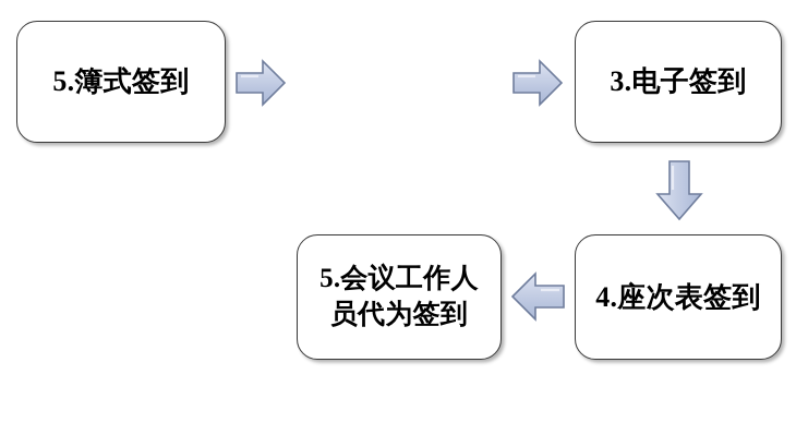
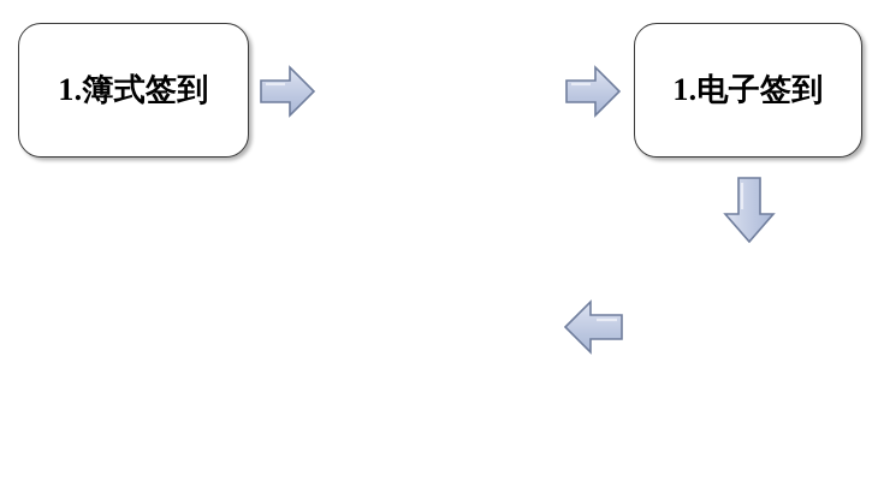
- 5.簿式签到
+ 1.簿式签到
- 3.电子签到
+ 1.电子签到
- 4.座次表签到
- 5.会议工作人
- 员代为签到
